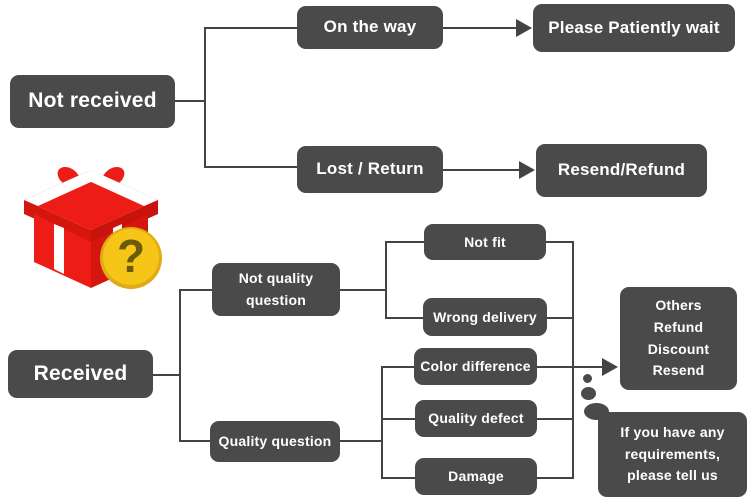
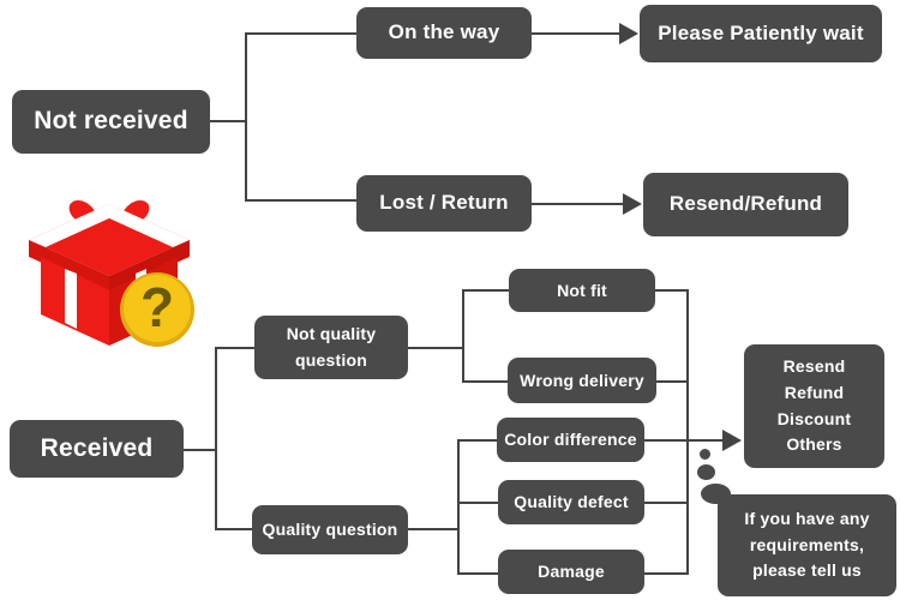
  Not received
  On the way
  Please Patiently wait
  Lost / Return
  Resend/Refund
  ?
  Received
  Not quality
  question
  Quality question
  Not fit
  Wrong delivery
  Color difference
  Quality defect
  Damage
- Others
+ Resend
  Refund
  Discount
- Resend
+ Others
  If you have any
  requirements,
  please tell us
